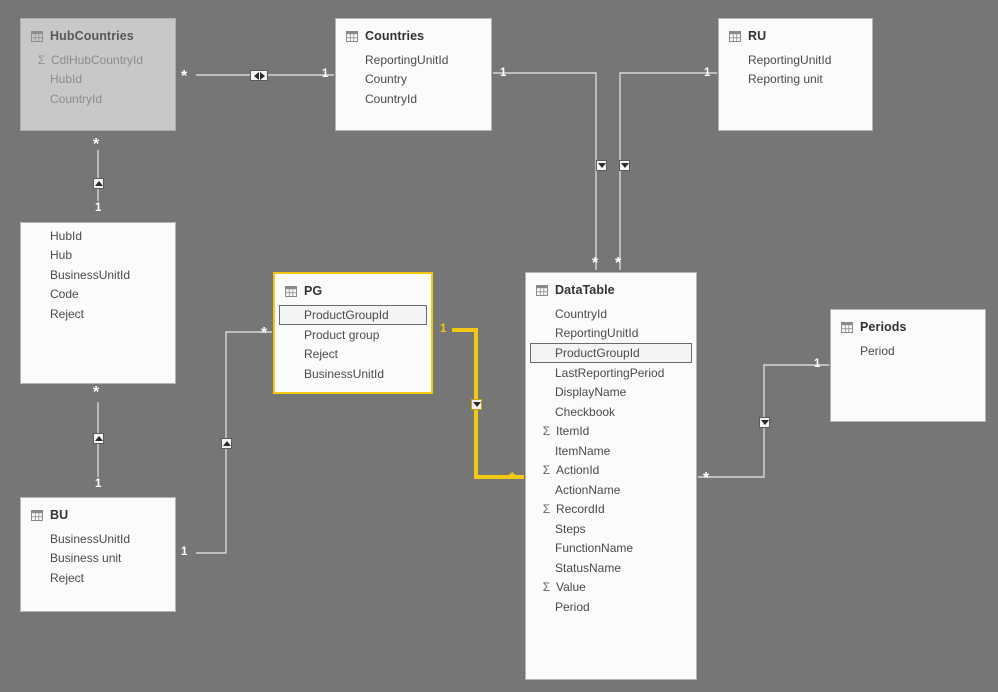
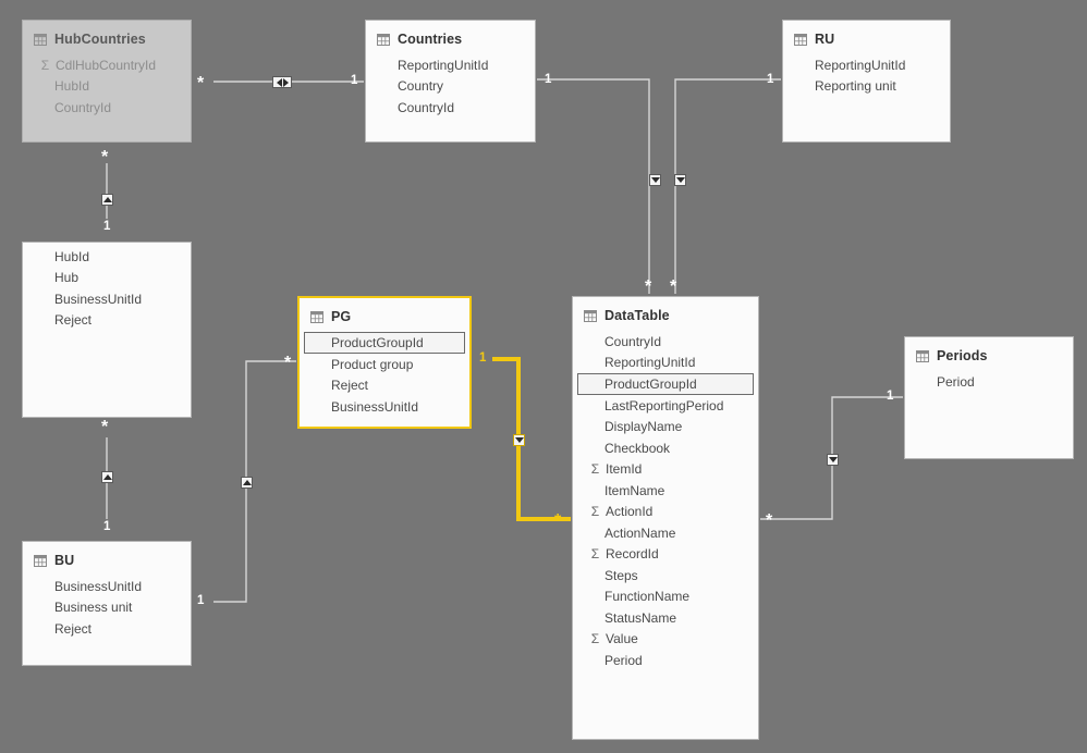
  HubCountries
  Σ
  CdlHubCountryId
  HubId
  CountryId
  Countries
  ReportingUnitId
  Country
  CountryId
  RU
  ReportingUnitId
  Reporting unit
  HubId
  Hub
  BusinessUnitId
- Code
  Reject
  PG
  ProductGroupId
  Product group
  Reject
  BusinessUnitId
  DataTable
  CountryId
  ReportingUnitId
  ProductGroupId
  LastReportingPeriod
  DisplayName
  Checkbook
  Σ
  ItemId
  ItemName
  Σ
  ActionId
  ActionName
  Σ
  RecordId
  Steps
  FunctionName
  StatusName
  Σ
  Value
  Period
  Periods
  Period
  BU
  BusinessUnitId
  Business unit
  Reject
  *
  1
  *
  1
  *
  1
  *
  1
  1
  *
  1
  *
  1
  *
  1
  *
